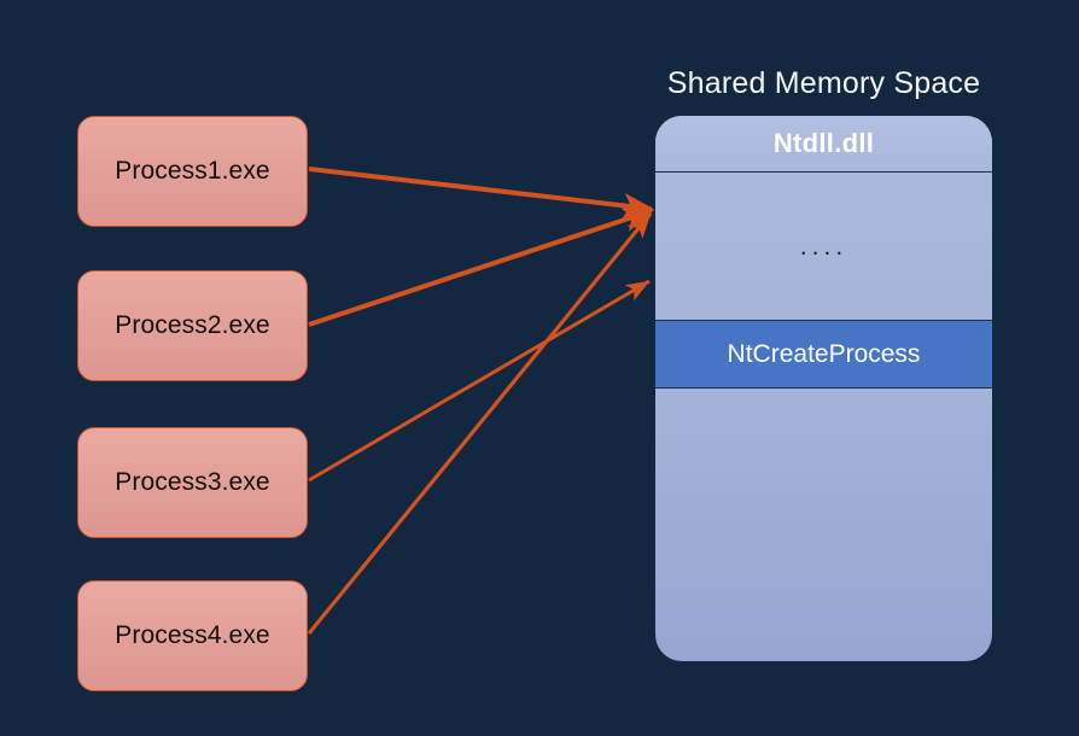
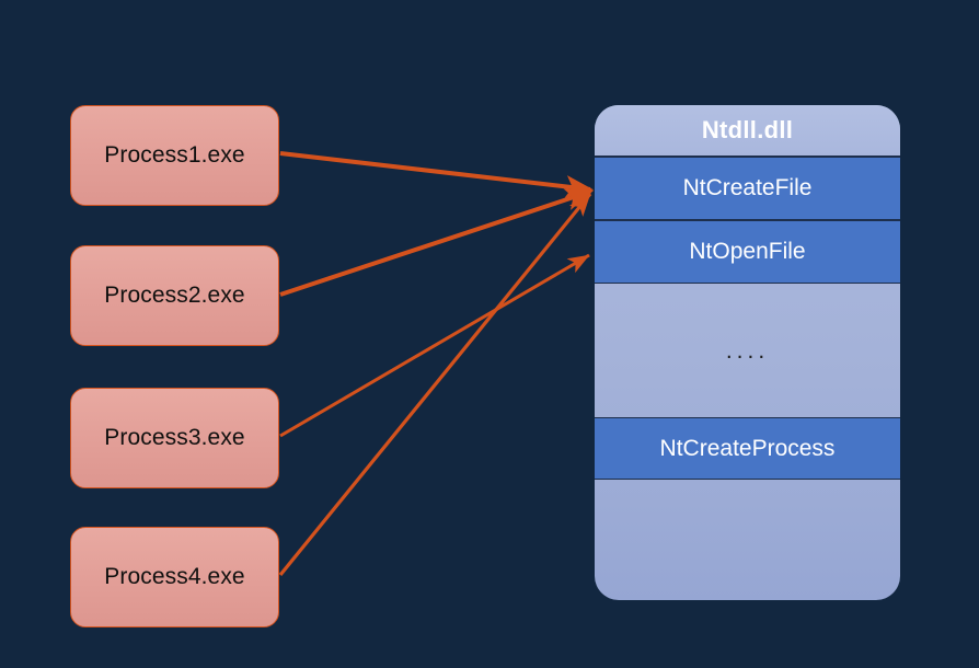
  Process1.exe
  Process2.exe
  Process3.exe
  Process4.exe
- Shared Memory Space
  Ntdll.dll
+ NtCreateFile
+ NtOpenFile
  ....
  NtCreateProcess
